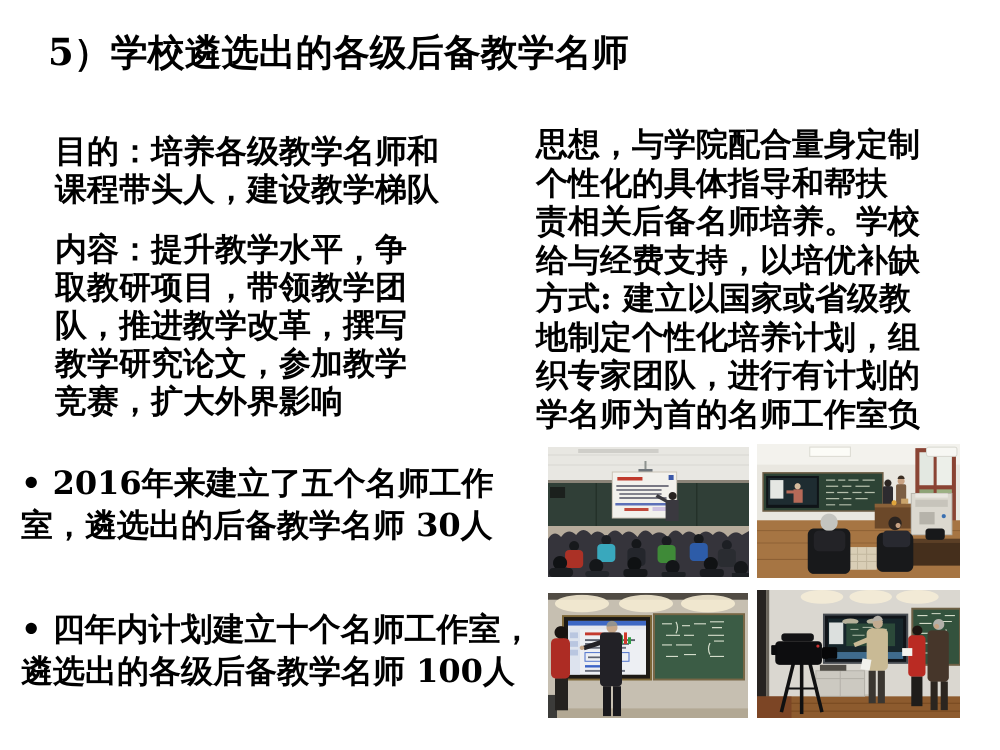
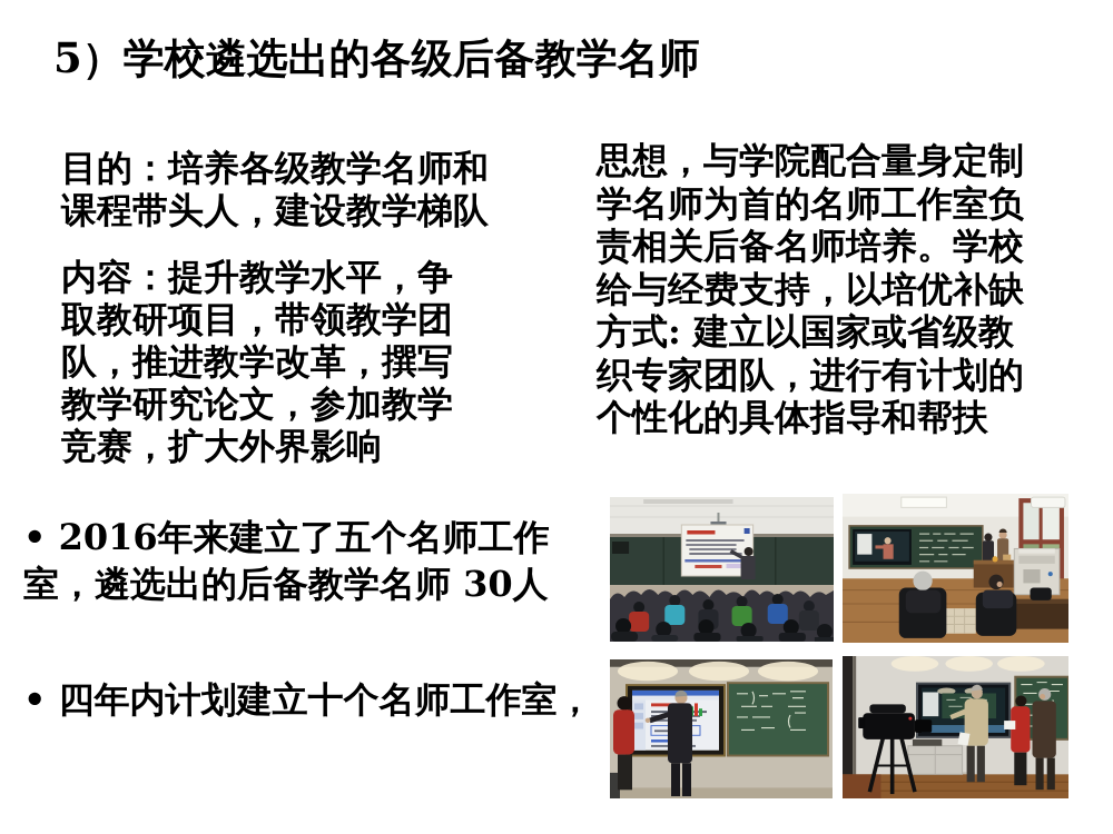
  5）学校遴选出的各级后备教学名师
  目的：培养各级教学名师和
  课程带头人，建设教学梯队
  内容：提升教学水平，争
  取教研项目，带领教学团
  队，推进教学改革，撰写
  教学研究论文，参加教学
  竞赛，扩大外界影响
  思想，与学院配合量身定制
- 个性化的具体指导和帮扶
+ 学名师为首的名师工作室负
  责相关后备名师培养。学校
  给与经费支持，以培优补缺
  方式: 建立以国家或省级教
- 地制定个性化培养计划，组
  织专家团队，进行有计划的
- 学名师为首的名师工作室负
+ 个性化的具体指导和帮扶
  • 2016年来建立了五个名师工作
  室，遴选出的后备教学名师 30人
  • 四年内计划建立十个名师工作室，
- 遴选出的各级后备教学名师 100人
